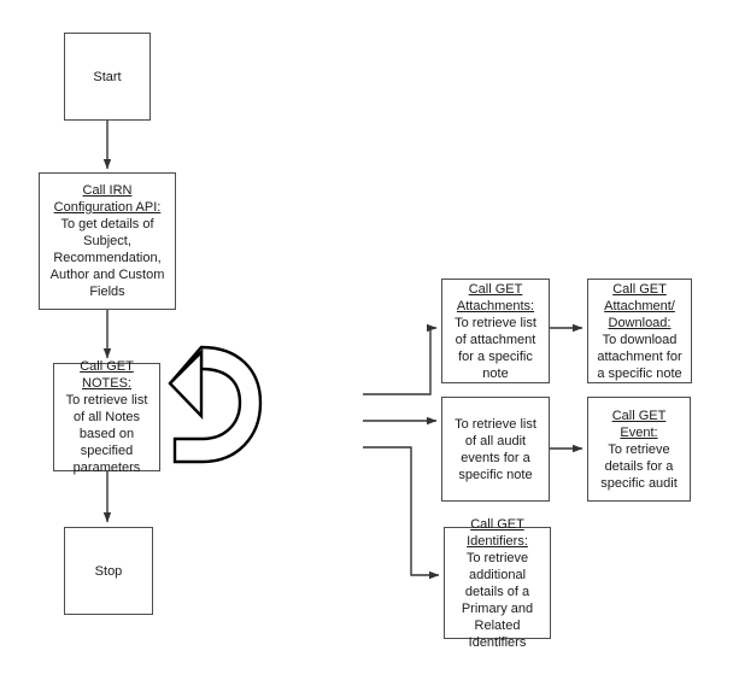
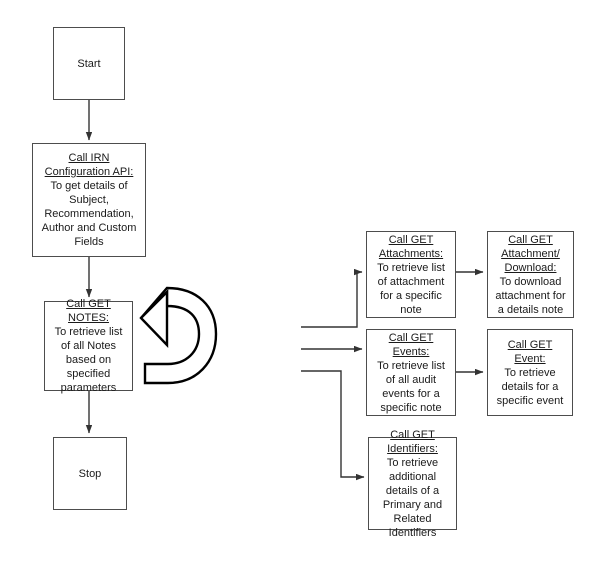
  Start
  Call IRN Configuration API:
  To get details of Subject, Recommendation, Author and Custom Fields
  Call GET NOTES:
  To retrieve list of all Notes based on specified parameters
  Stop
  Call GET Attachments:
  To retrieve list of attachment for a specific note
  Call GET Attachment/ Download:
- To download attachment for a specific note
+ To download attachment for a details note
+ Call GET Events:
  To retrieve list of all audit events for a specific note
  Call GET Event:
- To retrieve details for a specific audit
+ To retrieve details for a specific event
  Call GET Identifiers:
  To retrieve additional details of a Primary and Related Identifiers
